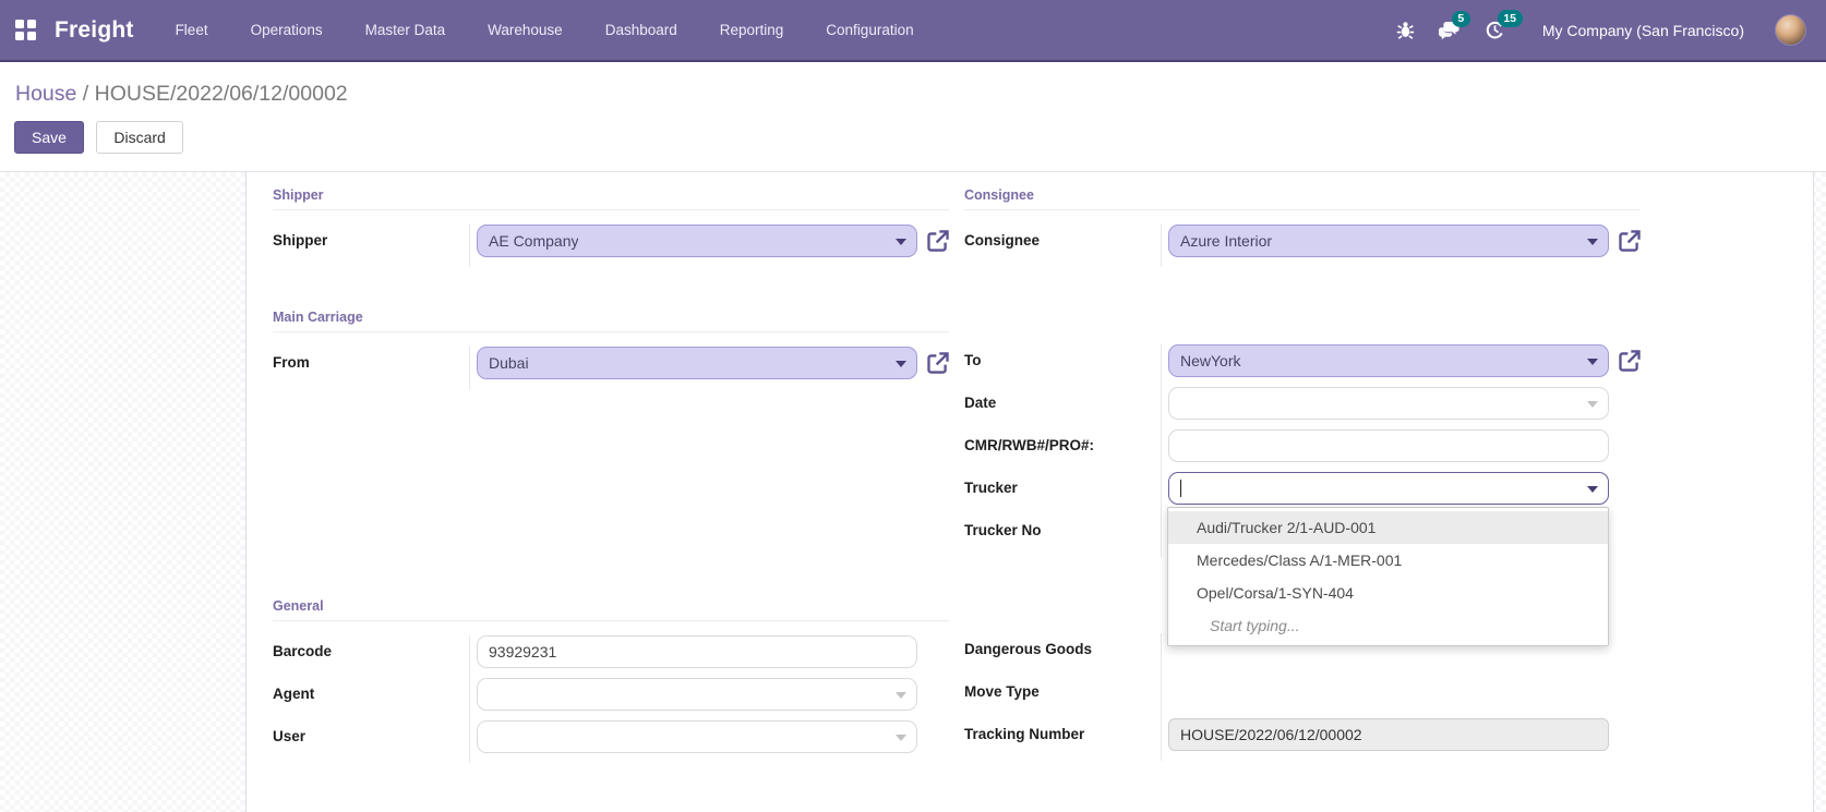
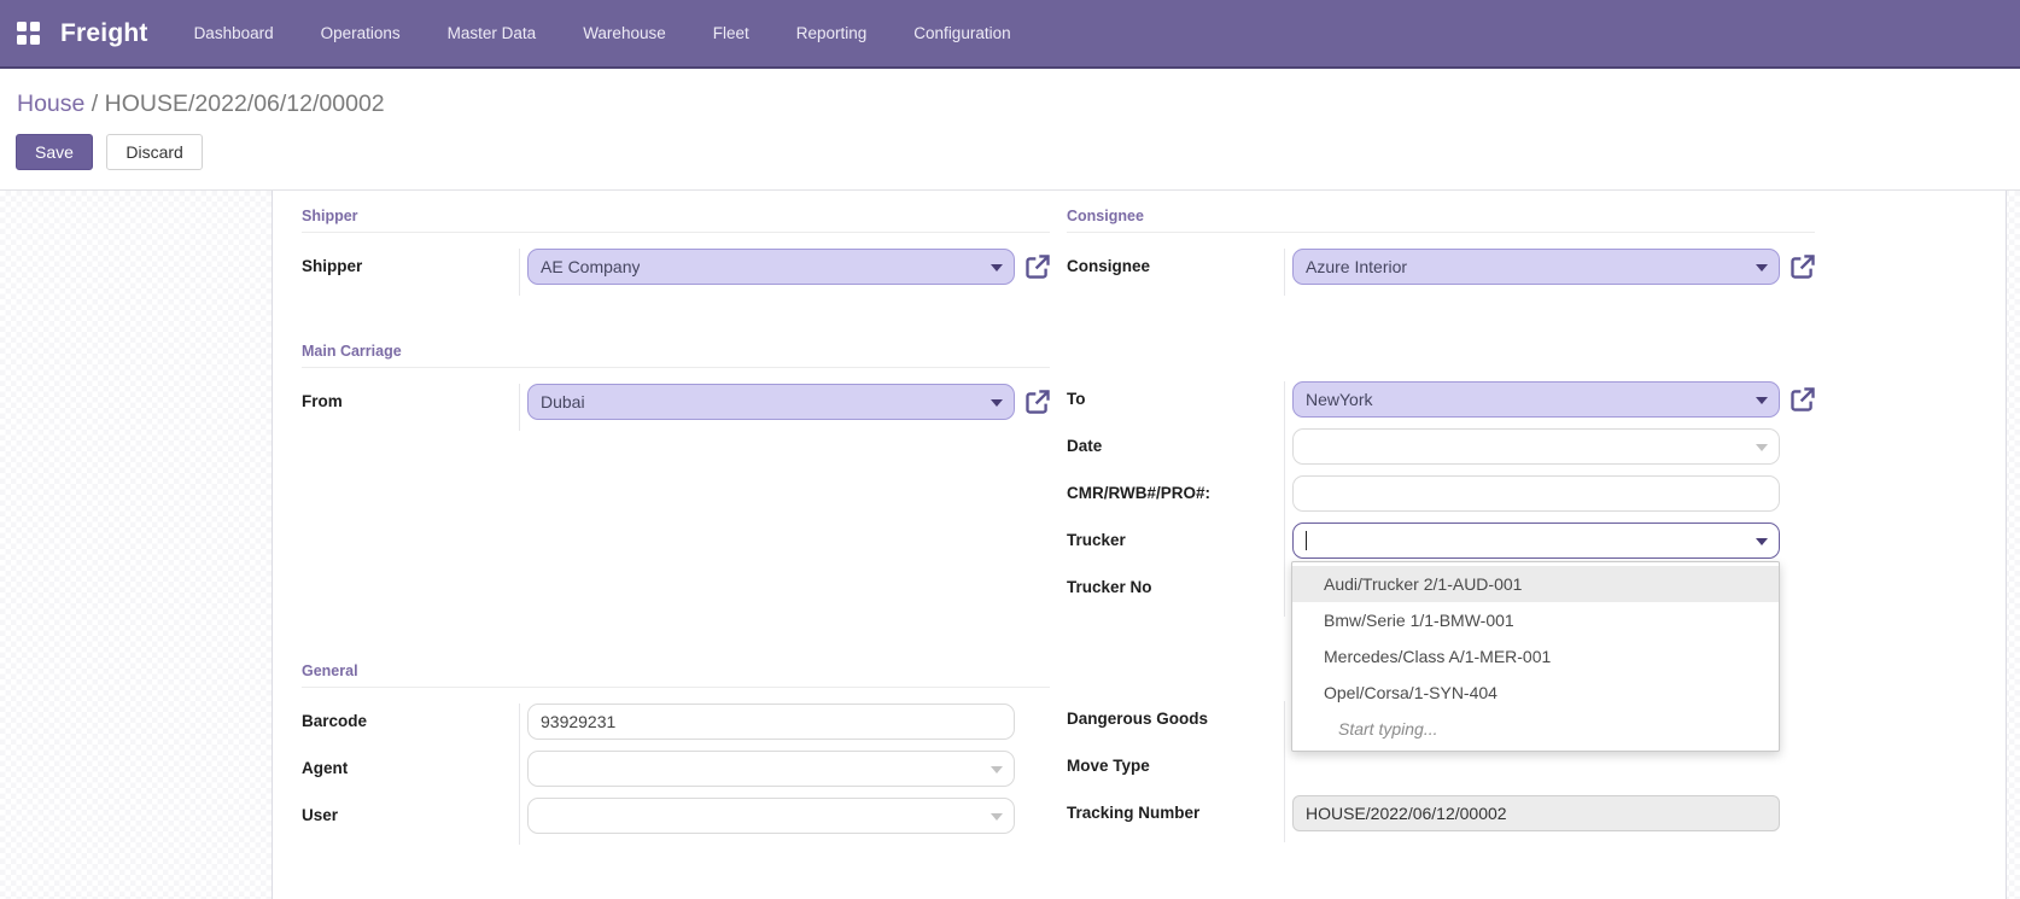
  Freight
- Fleet
+ Dashboard
  Operations
  Master Data
  Warehouse
- Dashboard
+ Fleet
  Reporting
  Configuration
- 5
- 15
- My Company (San Francisco)
  House / HOUSE/2022/06/12/00002
  Save Discard
  Shipper
  Shipper
  AE Company
  Consignee
  Consignee
  Azure Interior
  Main Carriage
  From
  Dubai
  To
  NewYork
  Date
  CMR/RWB#/PRO#:
  Trucker
  Trucker No
  General
  Barcode
  93929231
  Agent
  User
  Dangerous Goods
  Move Type
  Tracking Number
  HOUSE/2022/06/12/00002
  Audi/Trucker 2/1-AUD-001
+ Bmw/Serie 1/1-BMW-001
  Mercedes/Class A/1-MER-001
  Opel/Corsa/1-SYN-404
  Start typing...
